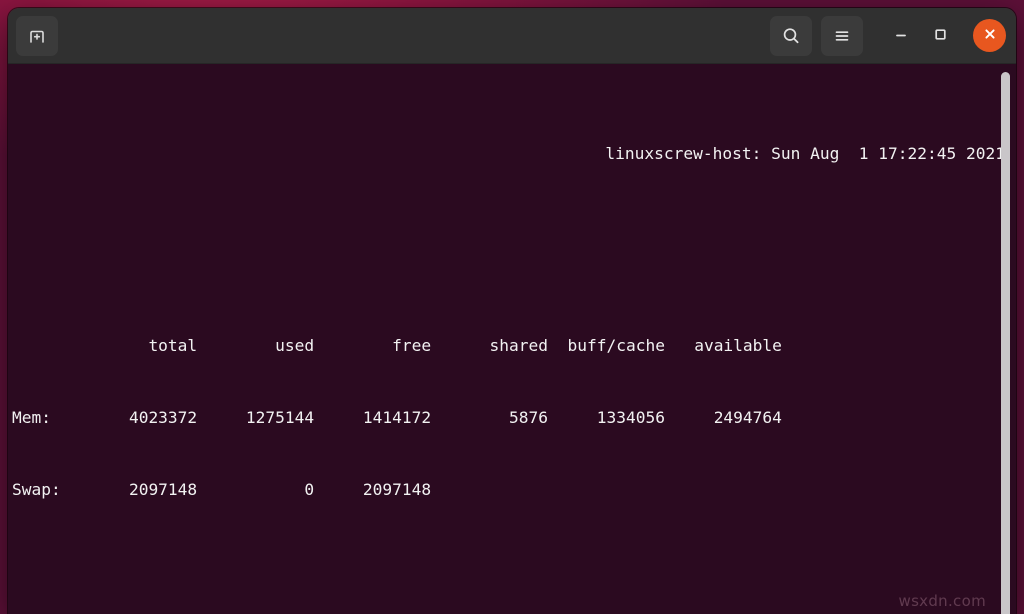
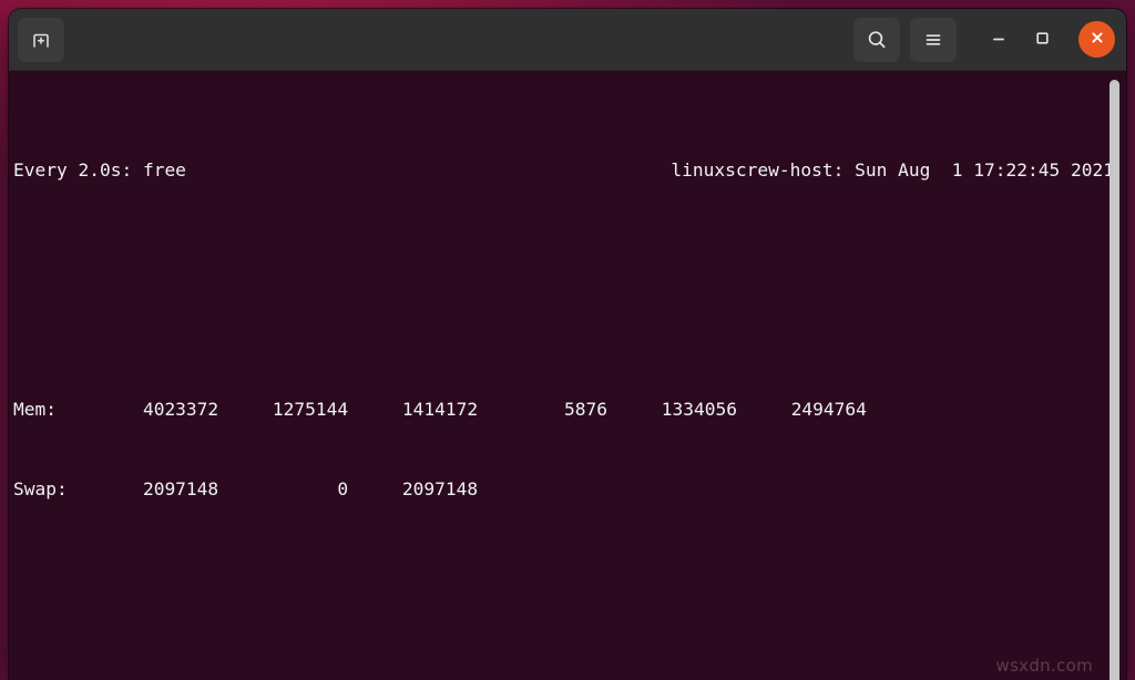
+ Every 2.0s: free
  linuxscrew-host: Sun Aug 1 17:22:45 202
- total used free shared buff/cache available
  Mem: 4023372 1275144 1414172 5876 1334056 2494764
  Swap: 2097148 0 2097148
  wsxdn.com
